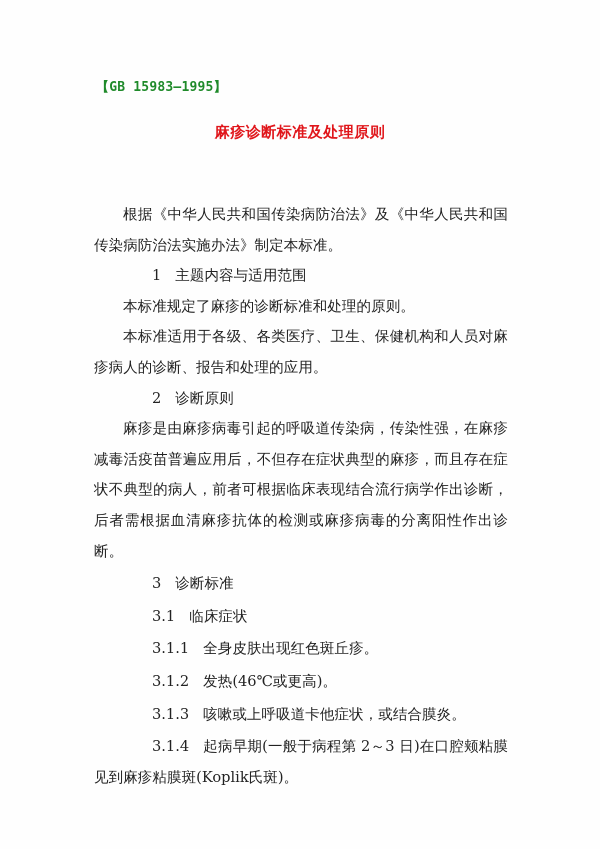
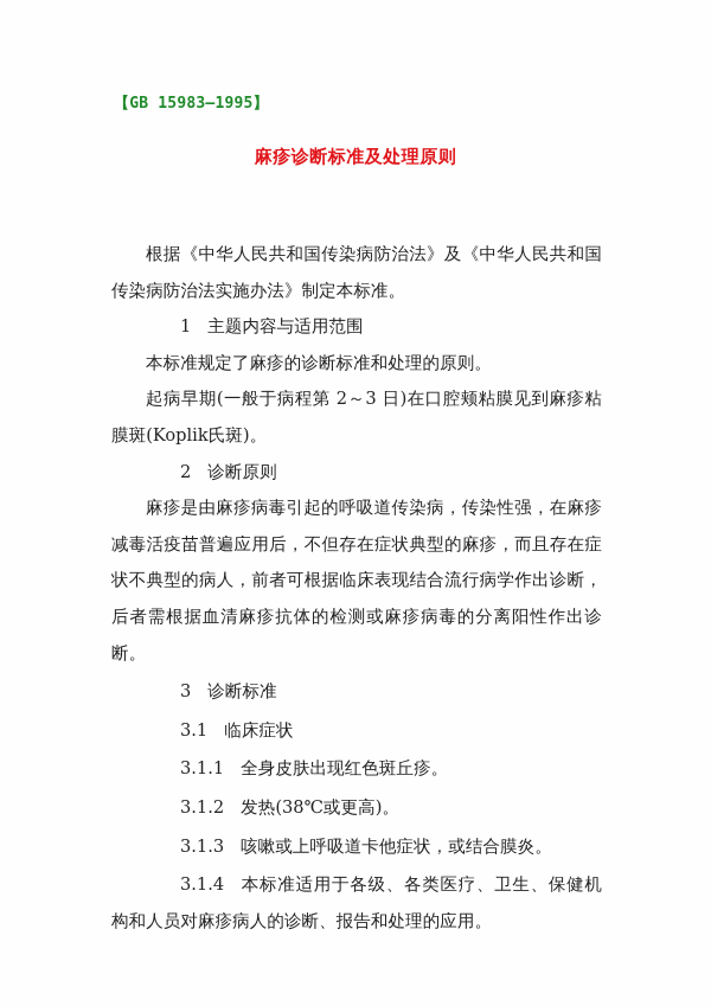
  【GB 15983—1995】
  麻疹诊断标准及处理原则
  根据《中华人民共和国传染病防治法》及《中华人民共和国传染病防治法实施办法》制定本标准。
  1 主题内容与适用范围
  本标准规定了麻疹的诊断标准和处理的原则。
- 本标准适用于各级、各类医疗、卫生、保健机构和人员对麻疹病人的诊断、报告和处理的应用。
+ 起病早期(一般于病程第 2～3 日)在口腔颊粘膜见到麻疹粘膜斑(Koplik氏斑)。
  2 诊断原则
  麻疹是由麻疹病毒引起的呼吸道传染病，传染性强，在麻疹减毒活疫苗普遍应用后，不但存在症状典型的麻疹，而且存在症状不典型的病人，前者可根据临床表现结合流行病学作出诊断，后者需根据血清麻疹抗体的检测或麻疹病毒的分离阳性作出诊断。
  3 诊断标准
  3.1 临床症状
  3.1.1 全身皮肤出现红色斑丘疹。
- 3.1.2 发热(46℃或更高)。
+ 3.1.2 发热(38℃或更高)。
  3.1.3 咳嗽或上呼吸道卡他症状，或结合膜炎。
- 3.1.4 起病早期(一般于病程第 2～3 日)在口腔颊粘膜见到麻疹粘膜斑(Koplik氏斑)。
+ 3.1.4 本标准适用于各级、各类医疗、卫生、保健机构和人员对麻疹病人的诊断、报告和处理的应用。
